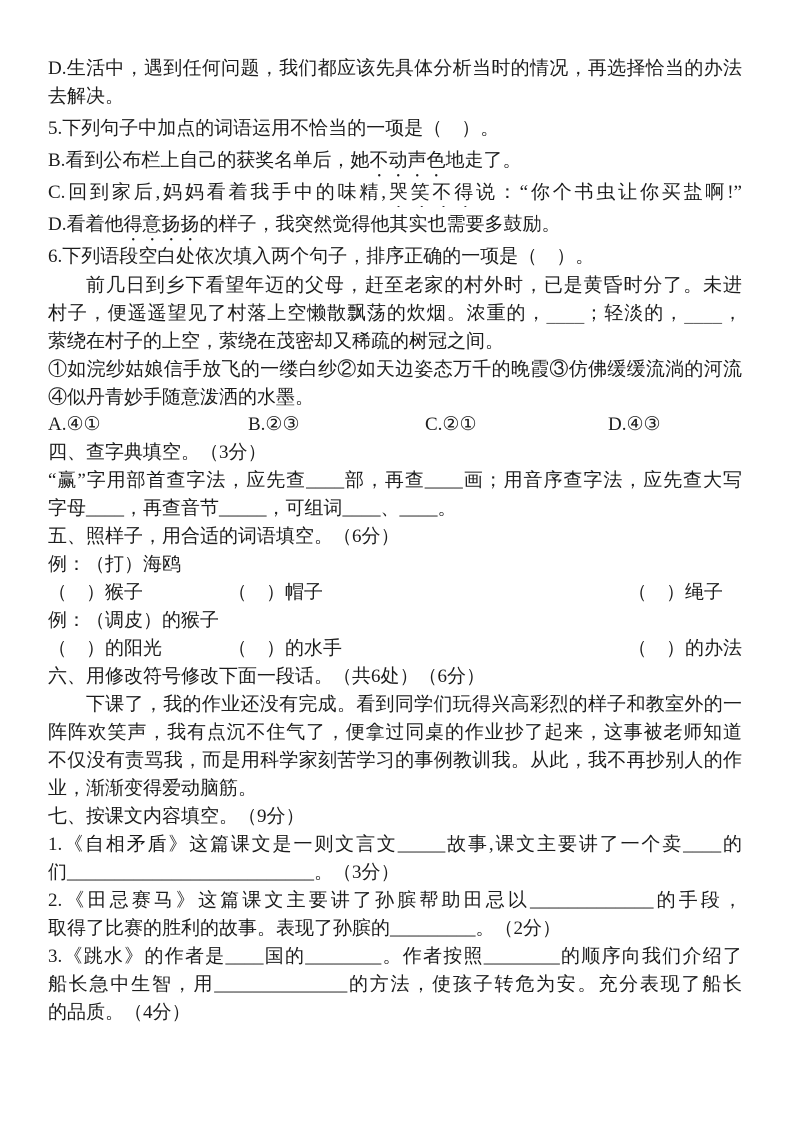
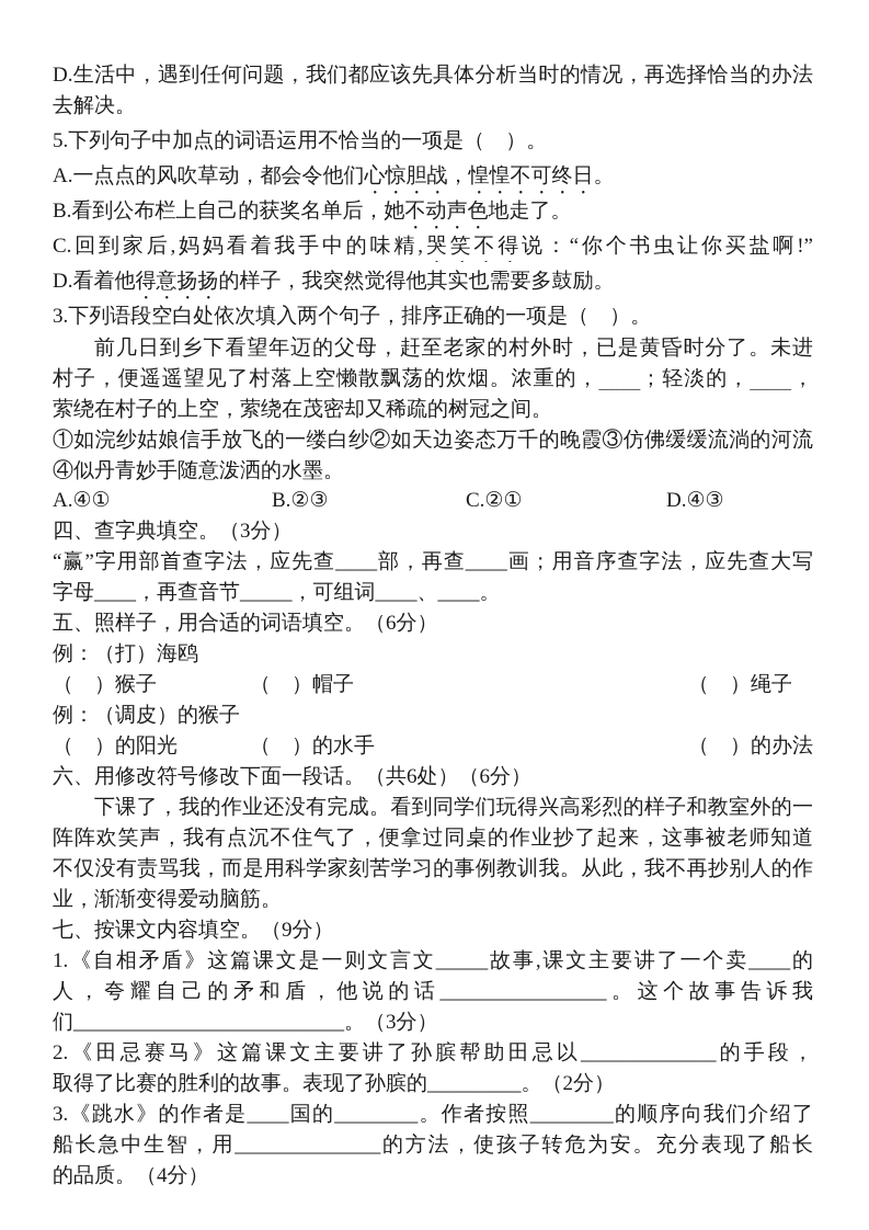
  D.生活中，遇到任何问题，我们都应该先具体分析当时的情况，再选择恰当的办法
  去解决。
  5.下列句子中加点的词语运用不恰当的一项是（ ）。
+ A.一点点的风吹草动，都会令他们心惊胆战，惶惶不可终日。
  B.看到公布栏上自己的获奖名单后，她不动声色地走了。
  C.回到家后,妈妈看着我手中的味精,哭笑不得说：“你个书虫让你买盐啊!”
  D.看着他得意扬扬的样子，我突然觉得他其实也需要多鼓励。
- 6.下列语段空白处依次填入两个句子，排序正确的一项是（ ）。
+ 3.下列语段空白处依次填入两个句子，排序正确的一项是（ ）。
  前几日到乡下看望年迈的父母，赶至老家的村外时，已是黄昏时分了。未进
  村子，便遥遥望见了村落上空懒散飘荡的炊烟。浓重的，____；轻淡的，____，
  萦绕在村子的上空，萦绕在茂密却又稀疏的树冠之间。
  ①如浣纱姑娘信手放飞的一缕白纱②如天边姿态万千的晚霞③仿佛缓缓流淌的河流
  ④似丹青妙手随意泼洒的水墨。
  A.④①
  B.②③
  C.②①
  D.④③
  四、查字典填空。（3分）
  “赢”字用部首查字法，应先查____部，再查____画；用音序查字法，应先查大写
  字母____，再查音节_____，可组词____、____。
  五、照样子，用合适的词语填空。（6分）
  例：（打）海鸥
  （ ）猴子
  （ ）帽子
  （ ）绳子
  例：（调皮）的猴子
  （ ）的阳光
  （ ）的水手
  （ ）的办法
  六、用修改符号修改下面一段话。（共6处）（6分）
  下课了，我的作业还没有完成。看到同学们玩得兴高彩烈的样子和教室外的一
  阵阵欢笑声，我有点沉不住气了，便拿过同桌的作业抄了起来，这事被老师知道
  不仅没有责骂我，而是用科学家刻苦学习的事例教训我。从此，我不再抄别人的作
  业，渐渐变得爱动脑筋。
  七、按课文内容填空。（9分）
  1.《自相矛盾》这篇课文是一则文言文_____故事,课文主要讲了一个卖____的
+ 人，夸耀自己的矛和盾，他说的话________________。这个故事告诉我
  们__________________________。（3分）
  2.《田忌赛马》这篇课文主要讲了孙膑帮助田忌以_____________的手段，
  取得了比赛的胜利的故事。表现了孙膑的_________。（2分）
  3.《跳水》的作者是____国的________。作者按照________的顺序向我们介绍了
  船长急中生智，用______________的方法，使孩子转危为安。充分表现了船长
  的品质。（4分）
